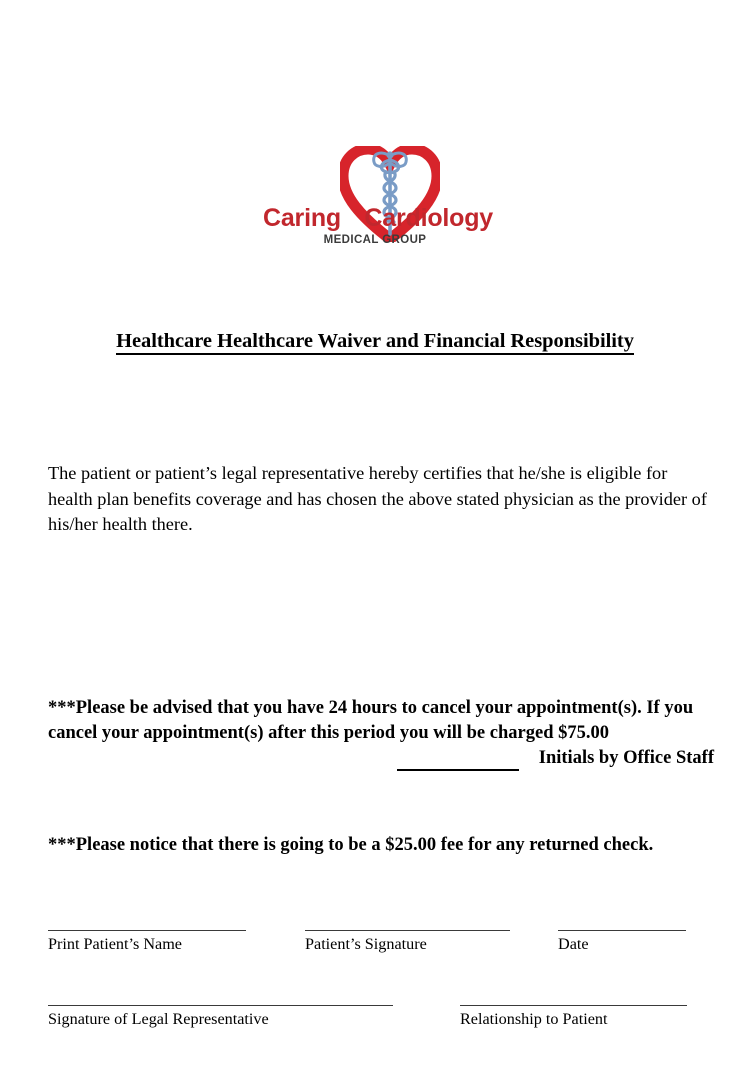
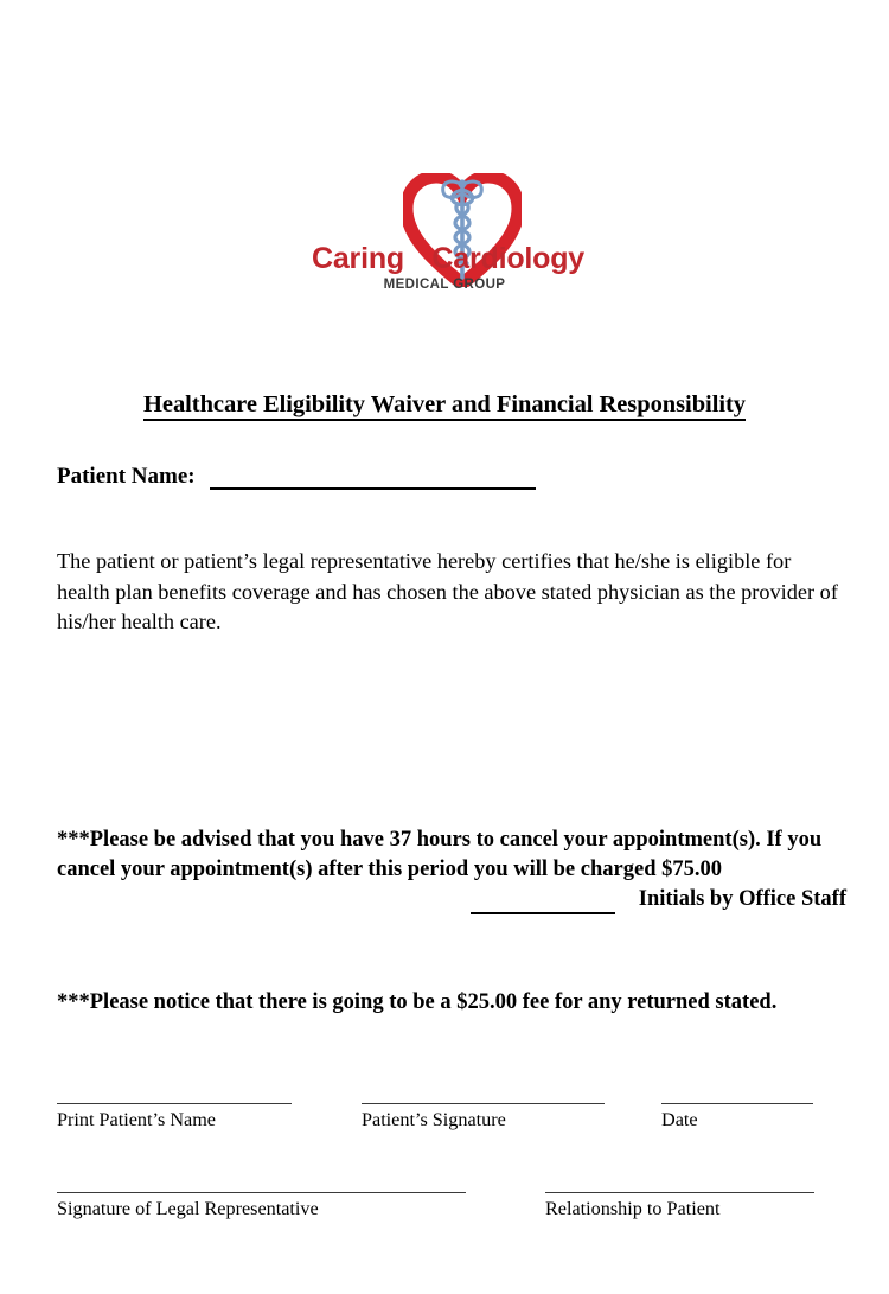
  Caring
  Cardiology
  MEDICAL GROUP
- Healthcare Healthcare Waiver and Financial Responsibility
+ Healthcare Eligibility Waiver and Financial Responsibility
+ Patient Name:
- The patient or patient’s legal representative hereby certifies that he/she is eligible for health plan benefits coverage and has chosen the above stated physician as the provider of his/her health there.
+ The patient or patient’s legal representative hereby certifies that he/she is eligible for health plan benefits coverage and has chosen the above stated physician as the provider of his/her health care.
- ***Please be advised that you have 24 hours to cancel your appointment(s). If you cancel your appointment(s) after this period you will be charged $75.00
+ ***Please be advised that you have 37 hours to cancel your appointment(s). If you cancel your appointment(s) after this period you will be charged $75.00
  Initials by Office Staff
- ***Please notice that there is going to be a $25.00 fee for any returned check.
+ ***Please notice that there is going to be a $25.00 fee for any returned stated.
  Print Patient’s Name
  Patient’s Signature
  Date
  Signature of Legal Representative
  Relationship to Patient
